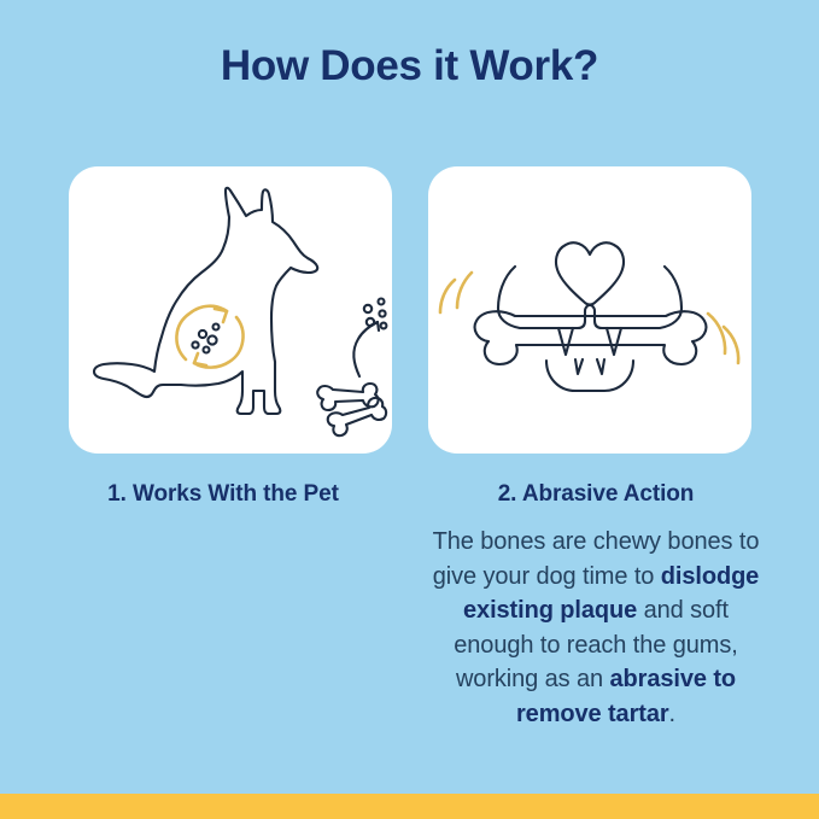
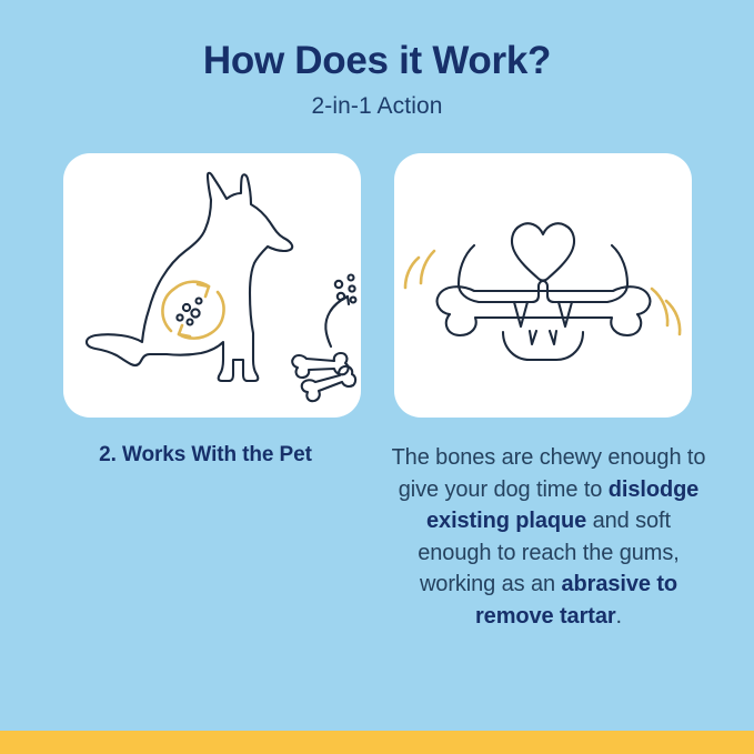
  How Does it Work?
+ 2-in-1 Action
- 1. Works With the Pet
+ 2. Works With the Pet
- 2. Abrasive Action
- The bones are chewy bones to give your dog time to dislodge existing plaque and soft enough to reach the gums, working as an abrasive to remove tartar.
+ The bones are chewy enough to give your dog time to dislodge existing plaque and soft enough to reach the gums, working as an abrasive to remove tartar.
